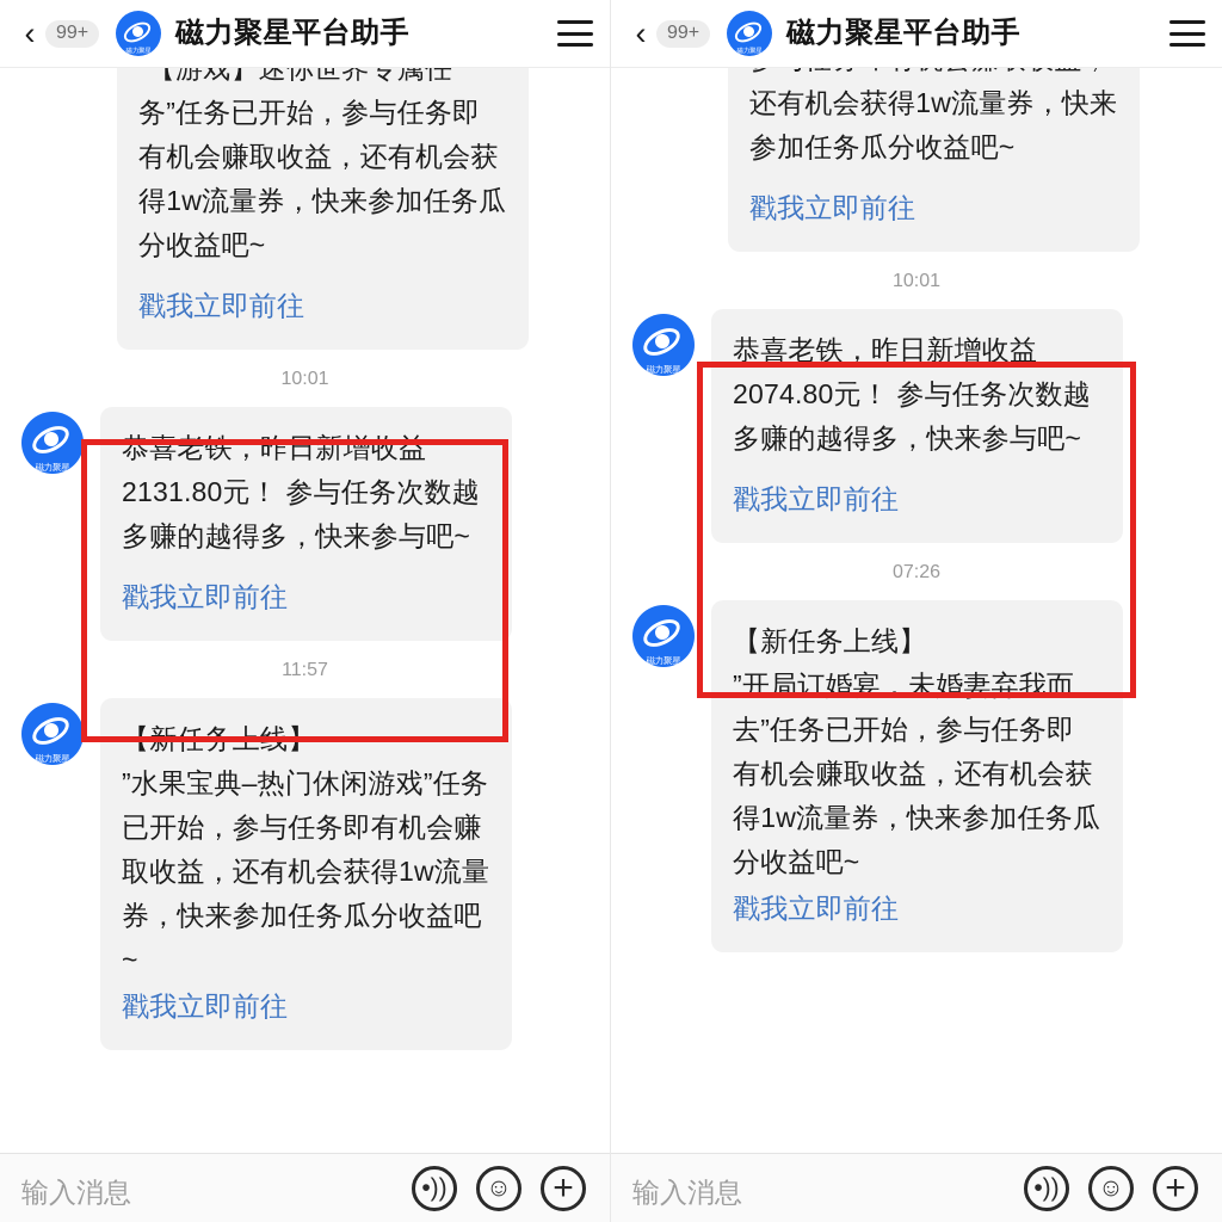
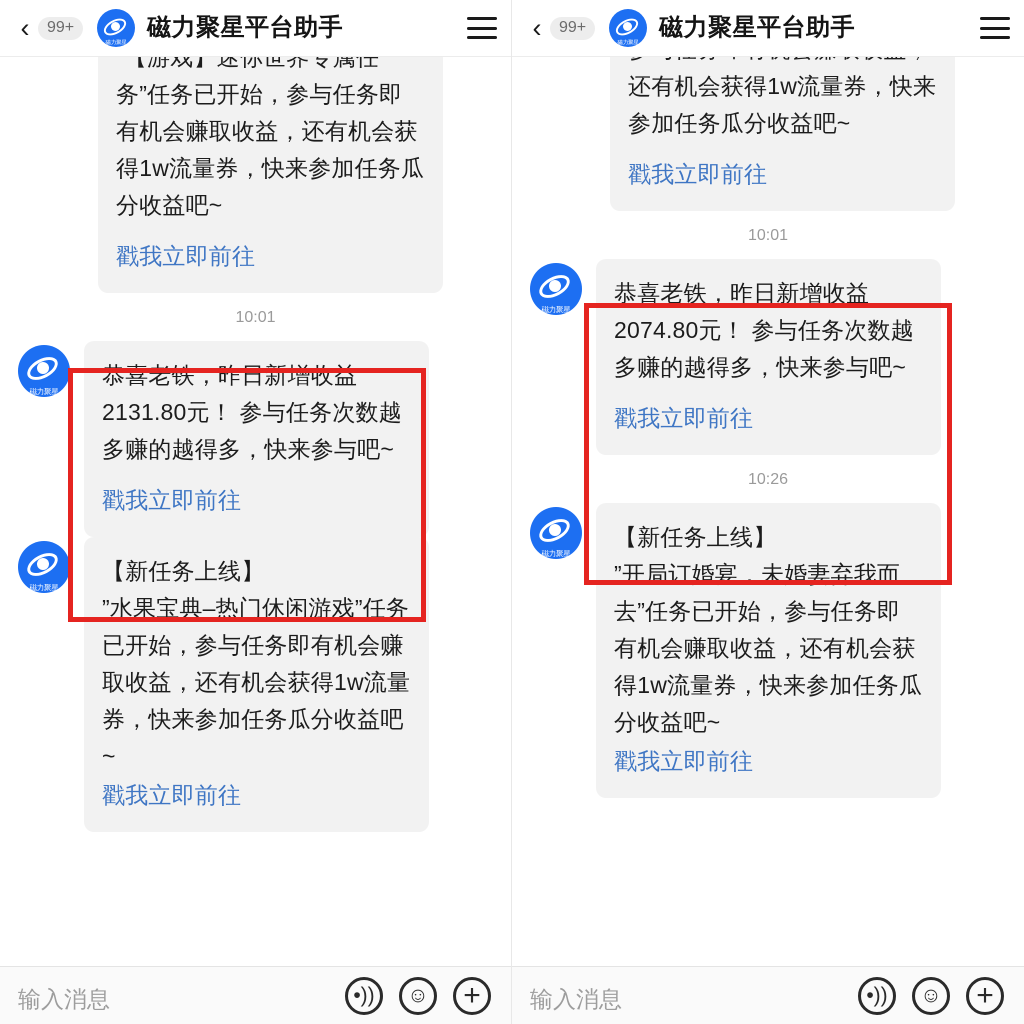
  ‹
  99+
  磁力聚星平台助手
  ”【游戏】迷你世界专属任务”任务已开始，参与任务即有机会赚取收益，还有机会获得1w流量券，快来参加任务瓜分收益吧~
  戳我立即前往
  10:01
  磁力聚星
  恭喜老铁，昨日新增收益2131.80元！ 参与任务次数越多赚的越得多，快来参与吧~
  戳我立即前往
- 11:57
  磁力聚星
  【新任务上线】
  ”水果宝典–热门休闲游戏”任务已开始，参与任务即有机会赚取收益，还有机会获得1w流量券，快来参加任务瓜分收益吧~
  戳我立即前往
  输入消息
  •))
  ☺
  +
  ‹
  99+
  磁力聚星平台助手
  戳我立即前往
  10:01
  磁力聚星
  恭喜老铁，昨日新增收益2074.80元！ 参与任务次数越多赚的越得多，快来参与吧~
  戳我立即前往
- 07:26
+ 10:26
  磁力聚星
  【新任务上线】
  ”开局订婚宴，未婚妻弃我而去”任务已开始，参与任务即有机会赚取收益，还有机会获得1w流量券，快来参加任务瓜分收益吧~
  戳我立即前往
  输入消息
  •))
  ☺
  +
